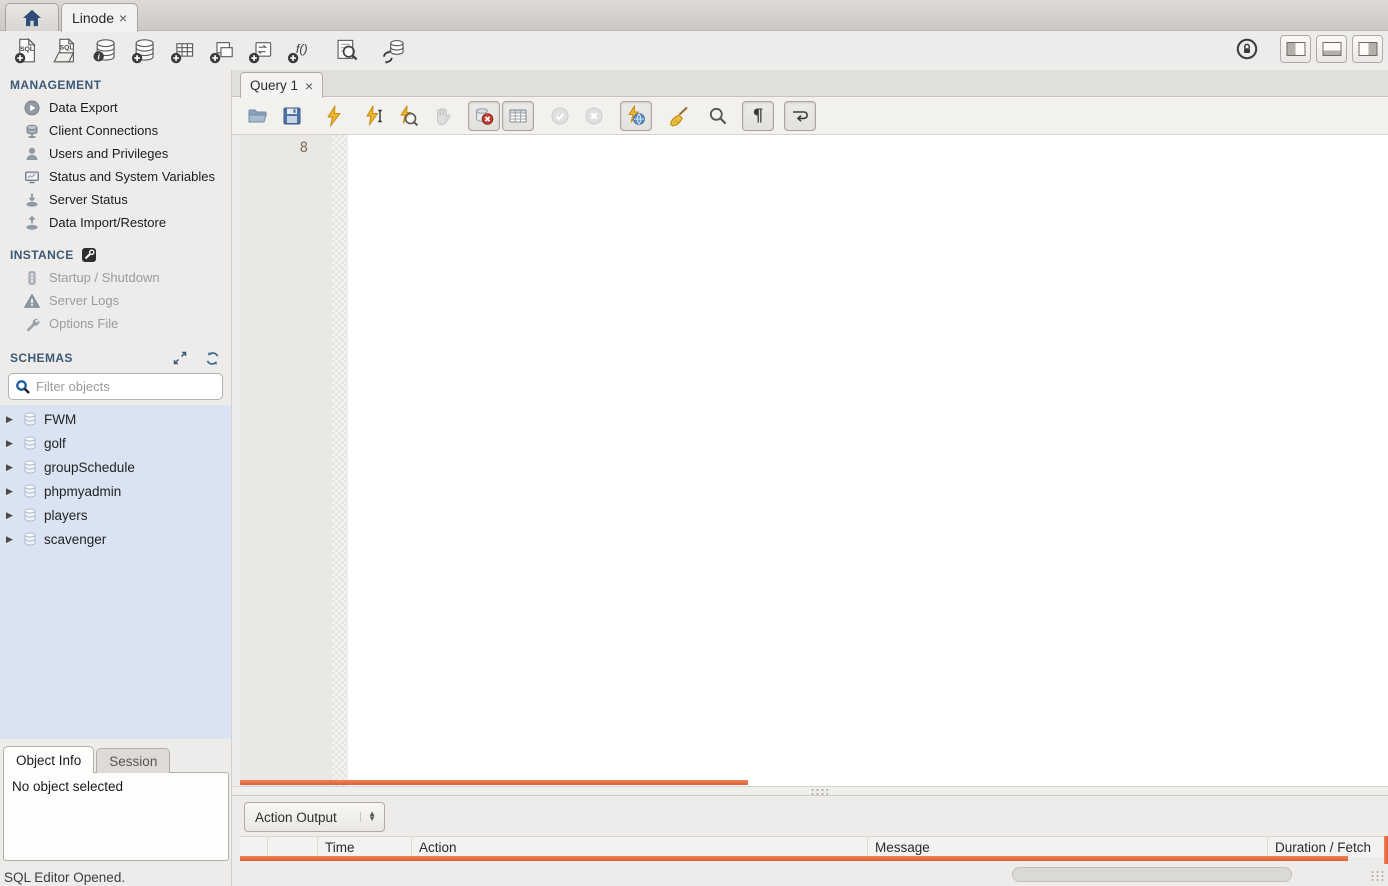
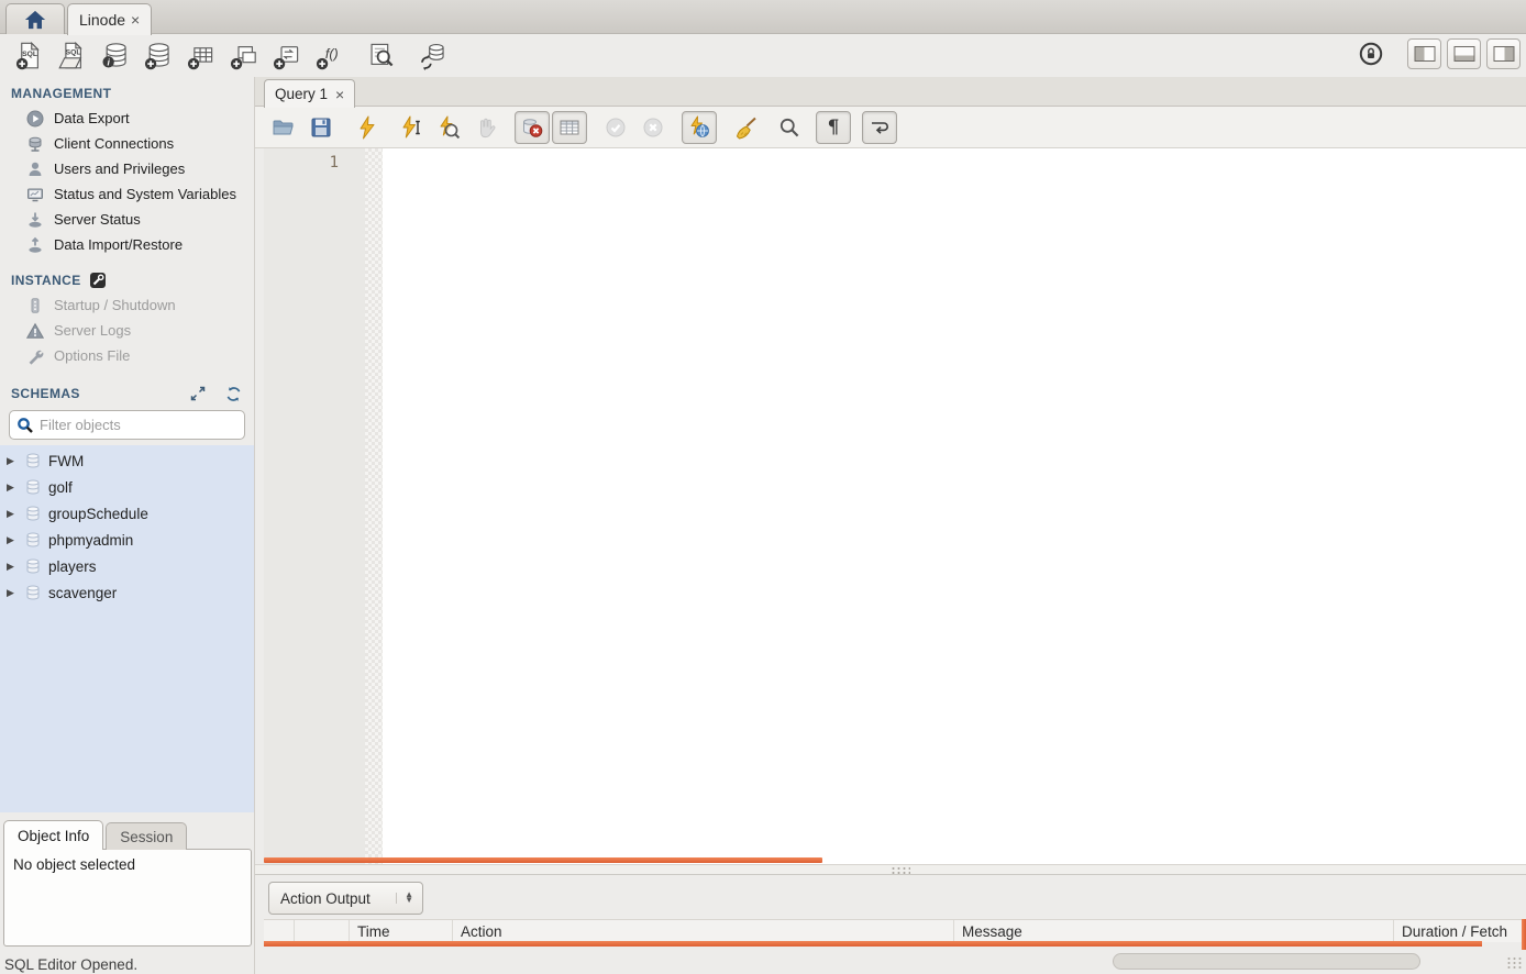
  Linode
  ×
  i
  f()
  MANAGEMENT
  Data Export
  Client Connections
  Users and Privileges
  Status and System Variables
  Server Status
  Data Import/Restore
  INSTANCE
  Startup / Shutdown
  Server Logs
  Options File
  SCHEMAS
  Filter objects
  ▶
  FWM
  ▶
  golf
  ▶
  groupSchedule
  ▶
  phpmyadmin
  ▶
  players
  ▶
  scavenger
  Object Info
  Session
  No object selected
  SQL Editor Opened.
  Query 1
  ×
  ¶
- 8
+ 1
  Action Output
  ▲
  ▼
  Time
  Action
  Message
  Duration / Fetch
